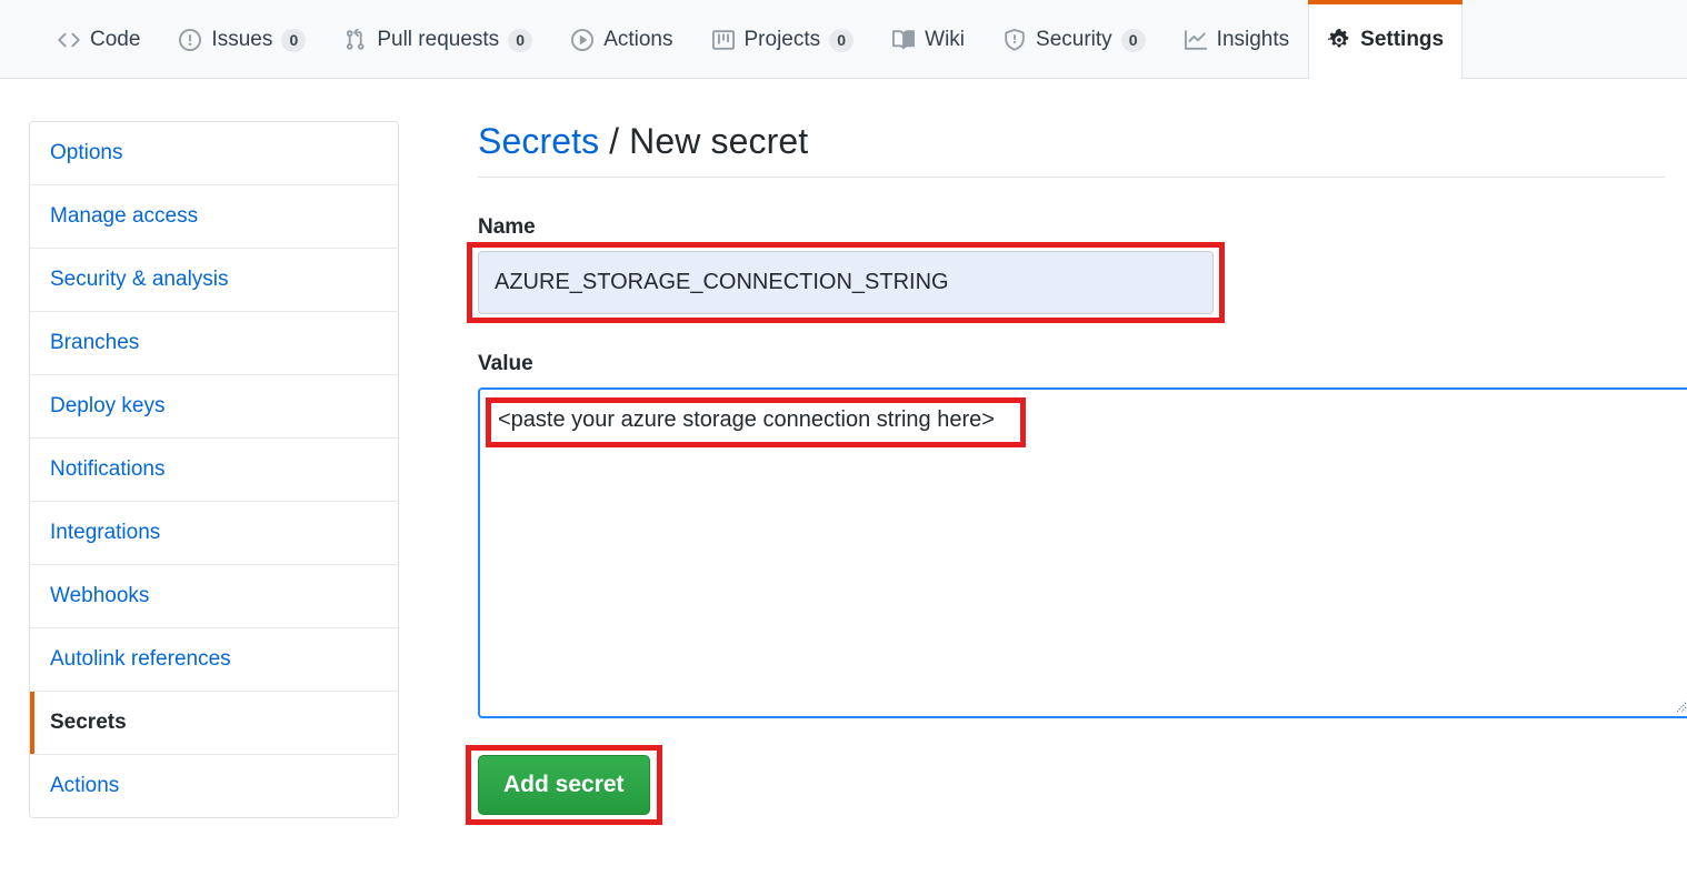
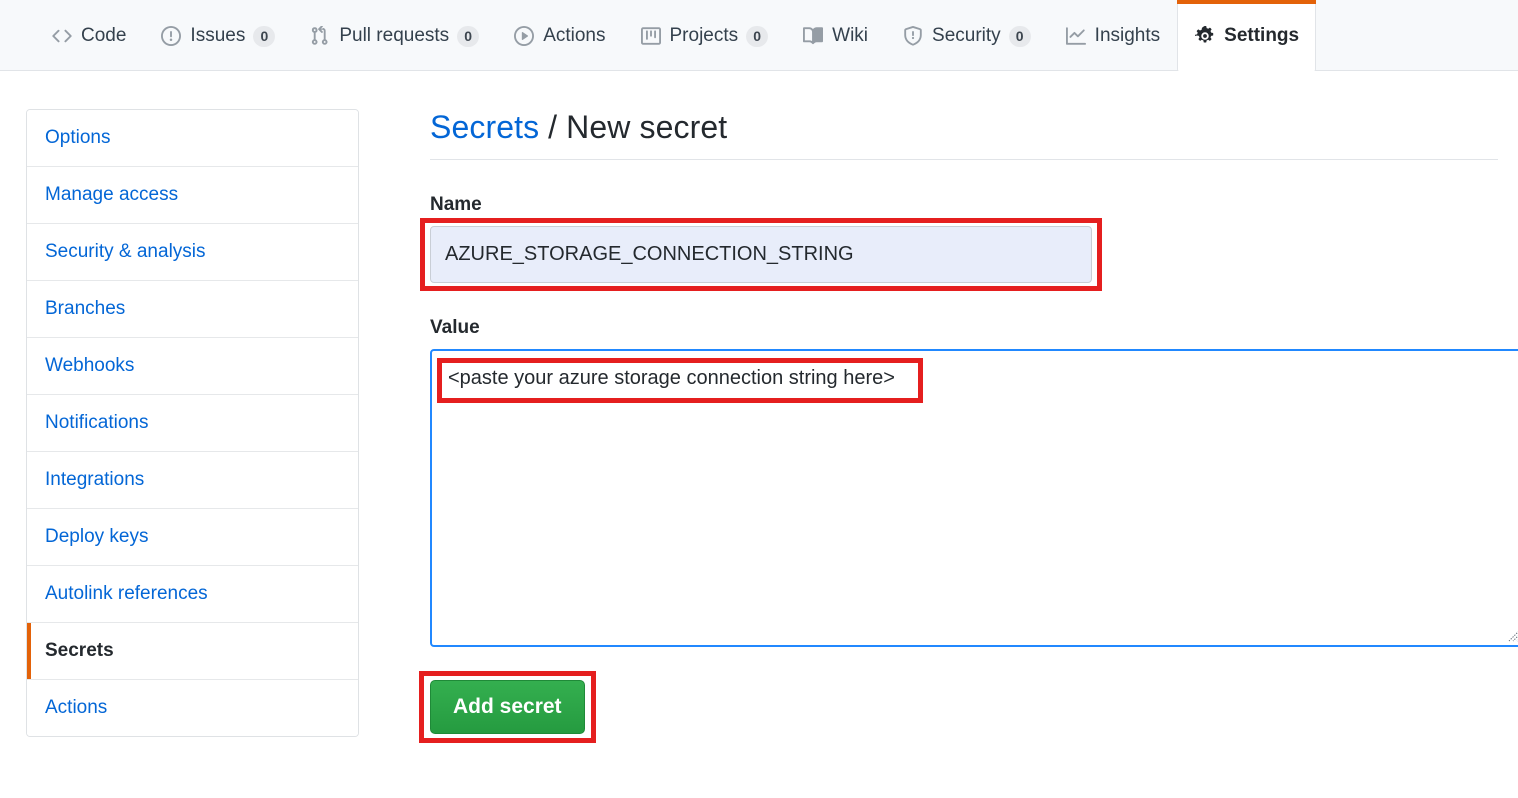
  Code
  Issues
  0
  Pull requests
  0
  Actions
  Projects
  0
  Wiki
  Security
  0
  Insights
  Settings
  Options
  Manage access
  Security & analysis
  Branches
- Deploy keys
+ Webhooks
  Notifications
  Integrations
- Webhooks
+ Deploy keys
  Autolink references
  Secrets
  Actions
  Secrets / New secret
  Name
  AZURE_STORAGE_CONNECTION_STRING
  Value
  <paste your azure storage connection string here>
  Add secret
